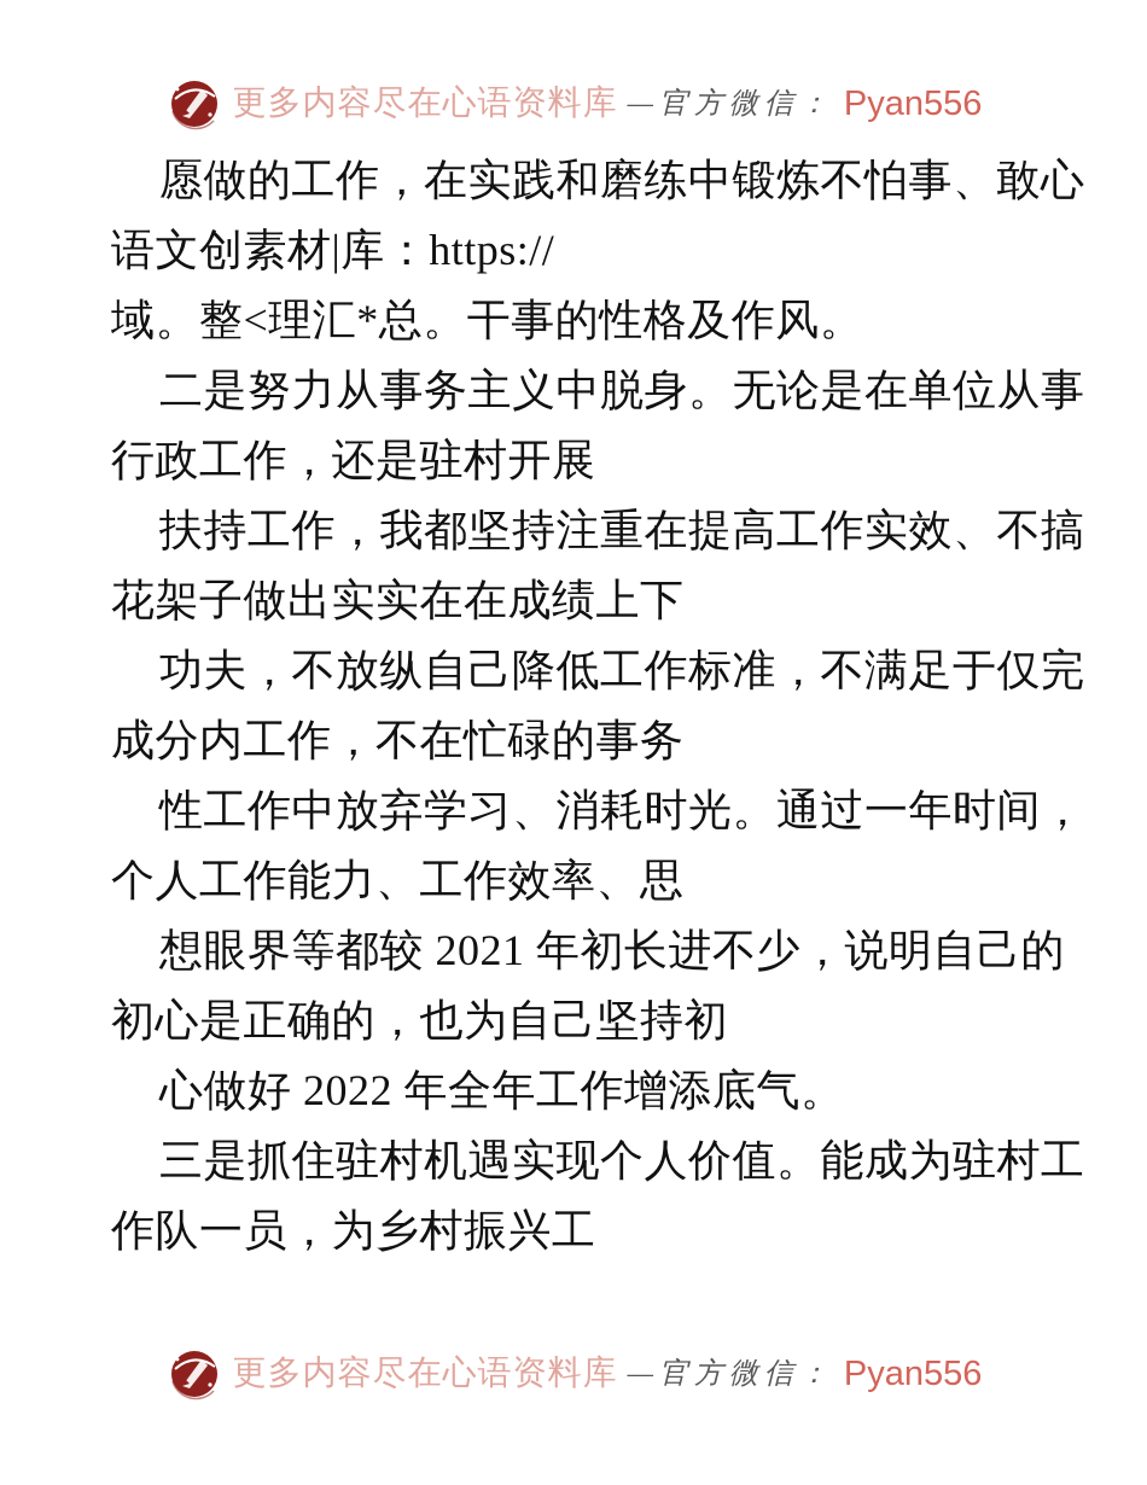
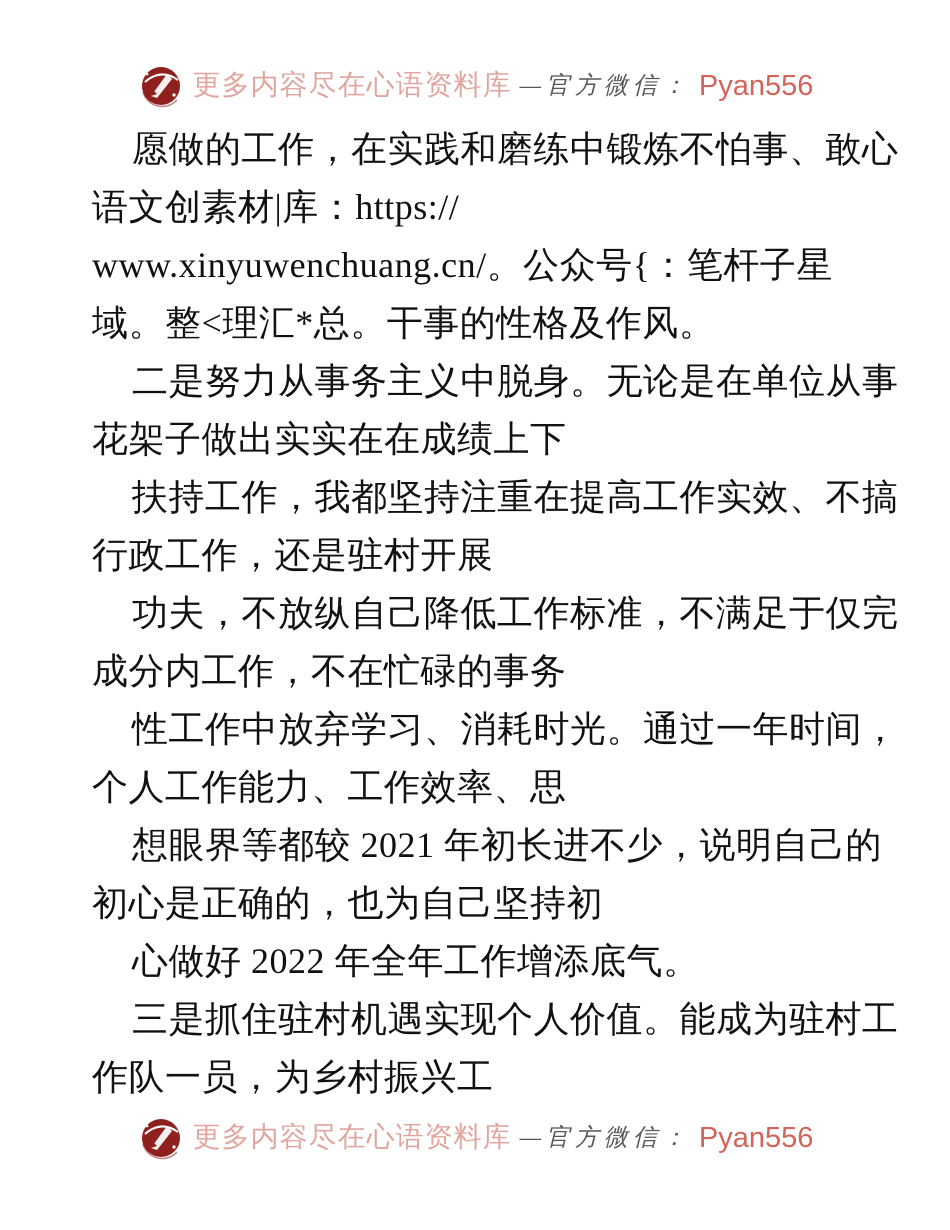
  更多内容尽在心语资料库
  —官方微信：
  Pyan556
  愿做的工作，在实践和磨练中锻炼不怕事、敢心
  语文创素材|库：https://
+ www.xinyuwenchuang.cn/。公众号{：笔杆子星
  域。整<理汇*总。干事的性格及作风。
  二是努力从事务主义中脱身。无论是在单位从事
- 行政工作，还是驻村开展
+ 花架子做出实实在在成绩上下
  扶持工作，我都坚持注重在提高工作实效、不搞
- 花架子做出实实在在成绩上下
+ 行政工作，还是驻村开展
  功夫，不放纵自己降低工作标准，不满足于仅完
  成分内工作，不在忙碌的事务
  性工作中放弃学习、消耗时光。通过一年时间，
  个人工作能力、工作效率、思
  想眼界等都较 2021 年初长进不少，说明自己的
  初心是正确的，也为自己坚持初
  心做好 2022 年全年工作增添底气。
  三是抓住驻村机遇实现个人价值。能成为驻村工
  作队一员，为乡村振兴工
  更多内容尽在心语资料库
  —官方微信：
  Pyan556
